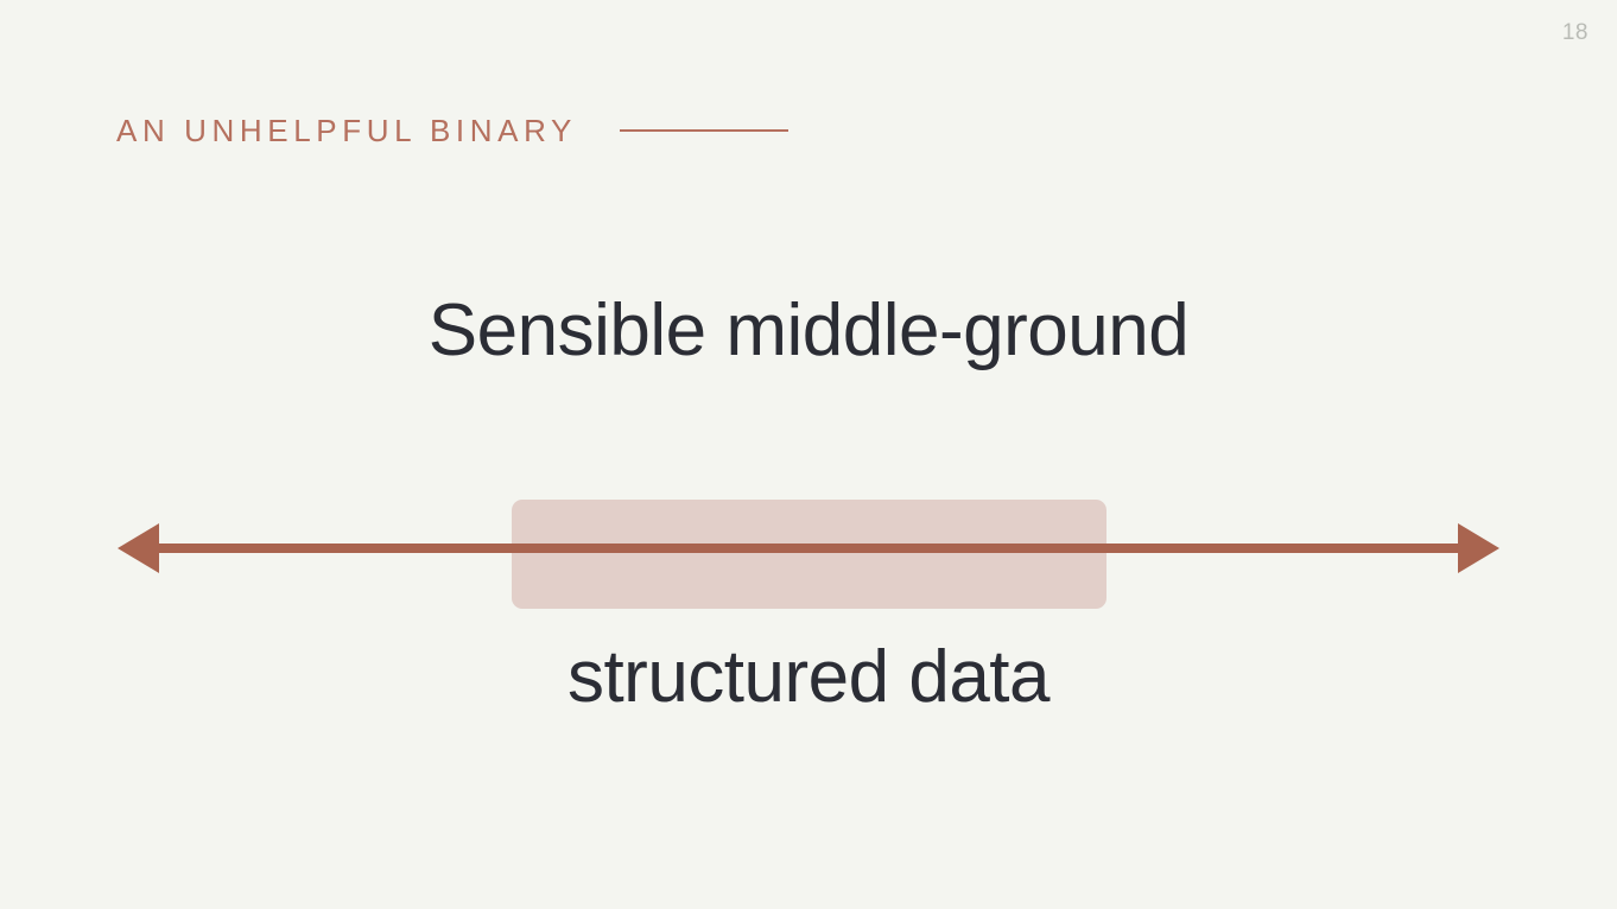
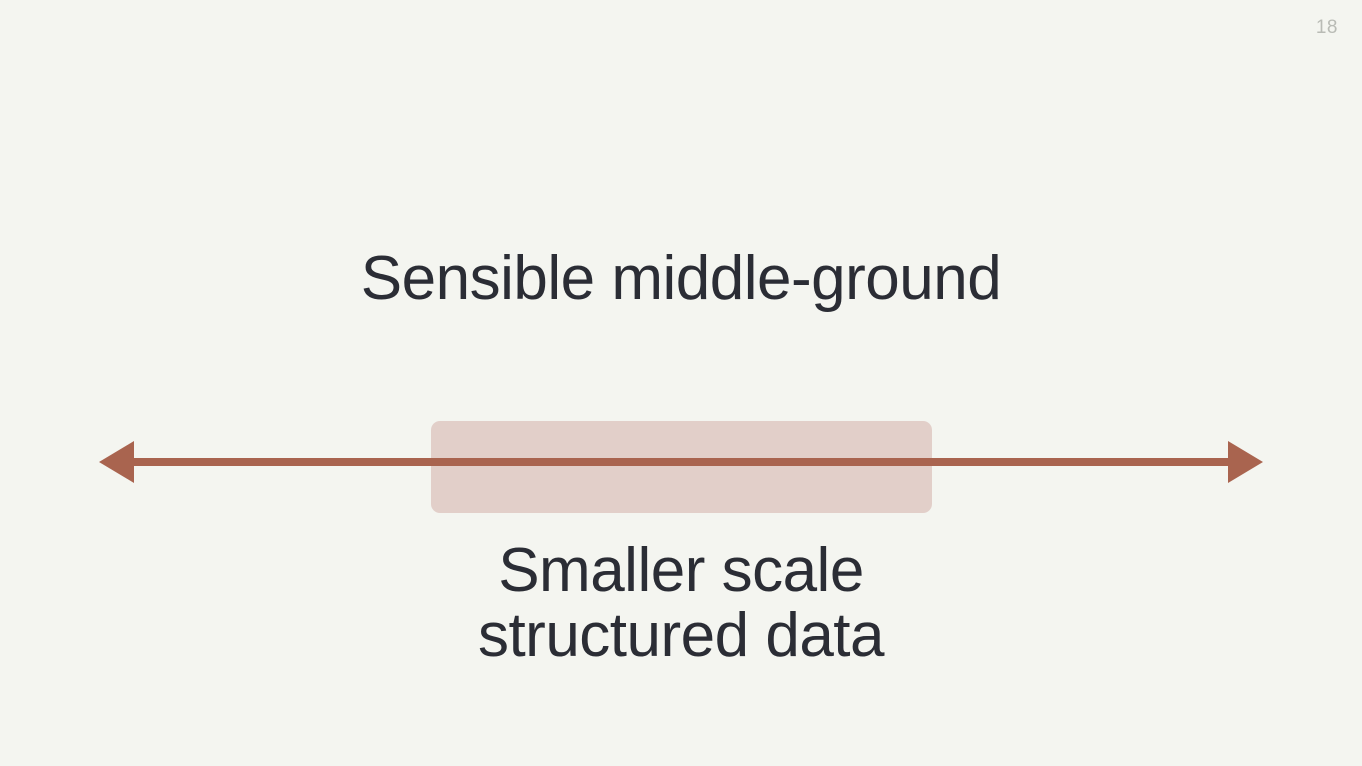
  18
- AN UNHELPFUL BINARY
  Sensible middle-ground
+ Smaller scale
  structured data
